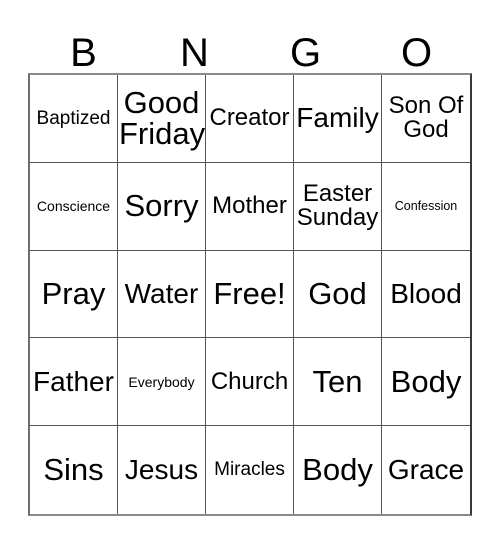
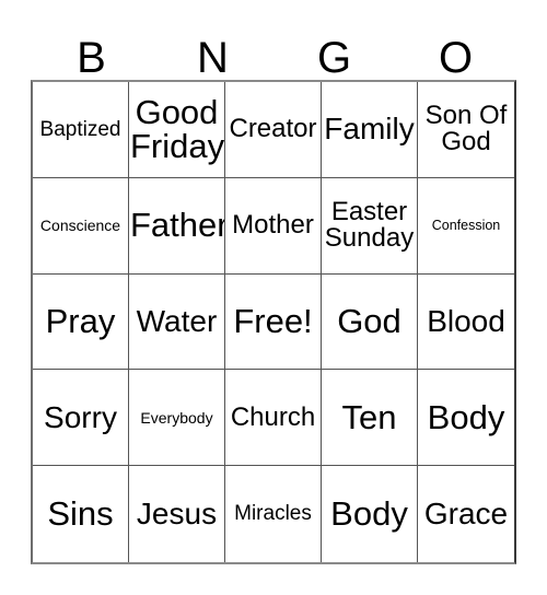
  B
  N
  G
  O
  Baptized
  Good
  Friday
  Creator
  Family
  Son Of
  God
  Conscience
- Sorry
+ Father
  Mother
  Easter
  Sunday
  Confession
  Pray
  Water
  Free!
  God
  Blood
- Father
+ Sorry
  Everybody
  Church
  Ten
  Body
  Sins
  Jesus
  Miracles
  Body
  Grace
